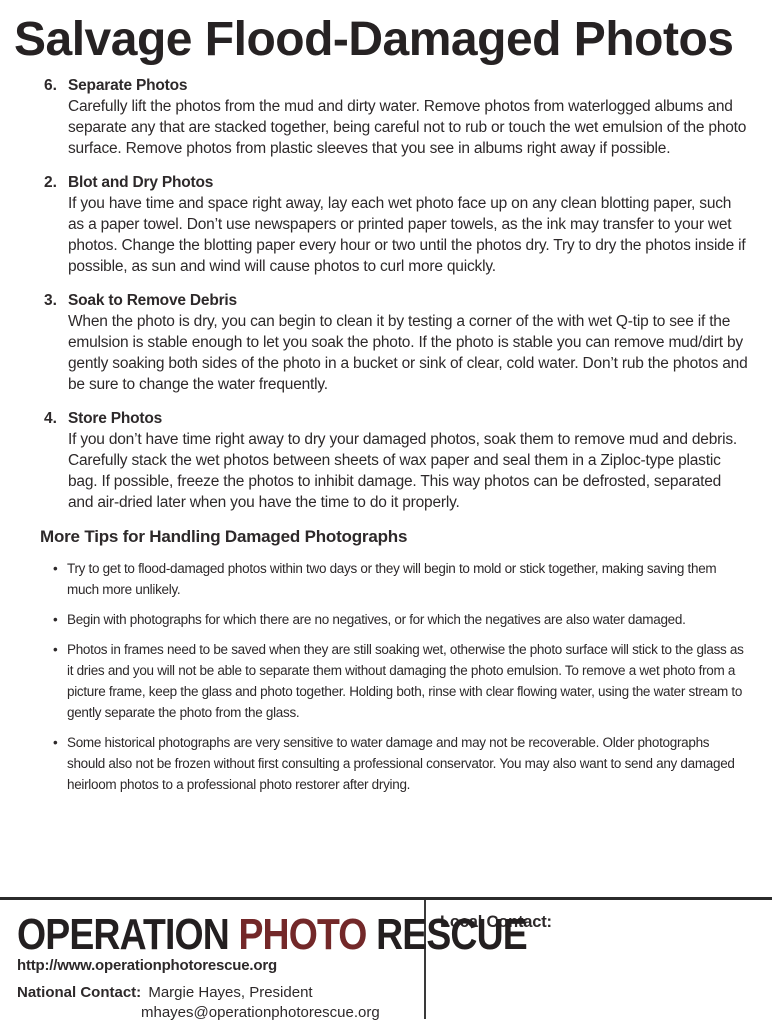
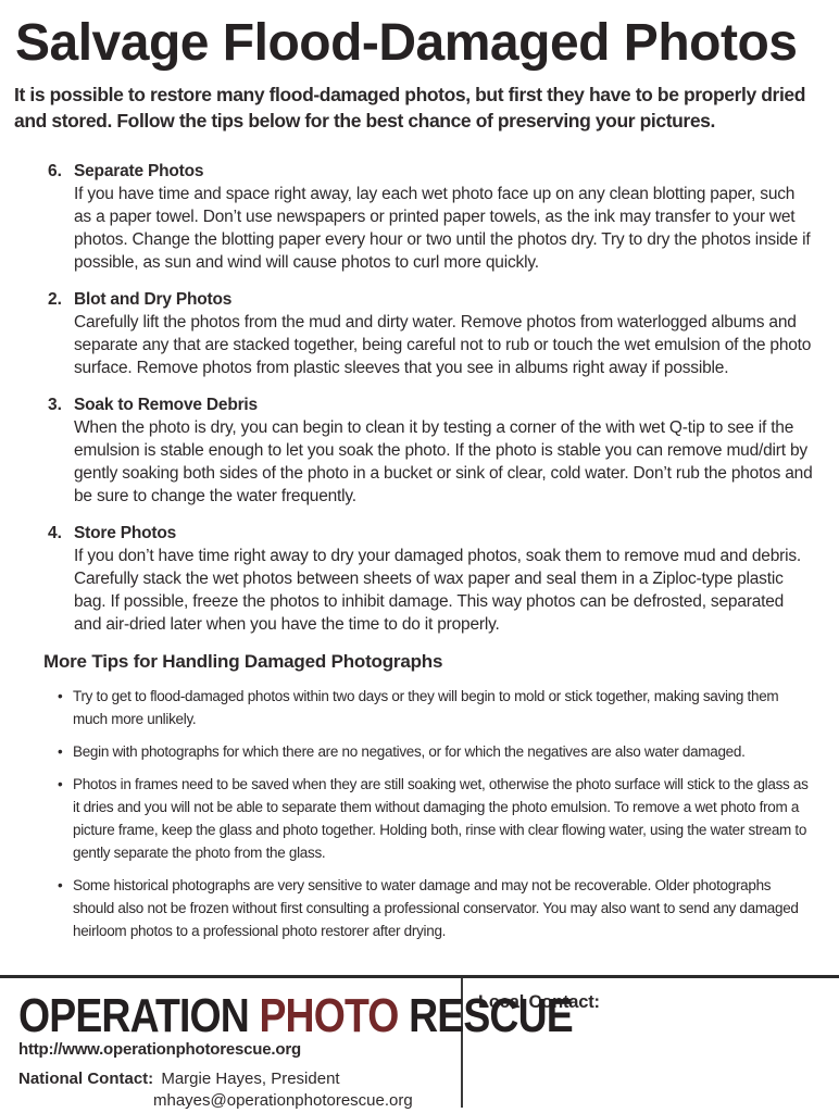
  Salvage Flood-Damaged Photos
+ It is possible to restore many flood-damaged photos, but first they have to be properly dried and stored. Follow the tips below for the best chance of preserving your pictures.
  6.
  Separate Photos
- Carefully lift the photos from the mud and dirty water. Remove photos from waterlogged albums and separate any that are stacked together, being careful not to rub or touch the wet emulsion of the photo surface. Remove photos from plastic sleeves that you see in albums right away if possible.
+ If you have time and space right away, lay each wet photo face up on any clean blotting paper, such as a paper towel. Don’t use newspapers or printed paper towels, as the ink may transfer to your wet photos. Change the blotting paper every hour or two until the photos dry. Try to dry the photos inside if possible, as sun and wind will cause photos to curl more quickly.
  2.
  Blot and Dry Photos
- If you have time and space right away, lay each wet photo face up on any clean blotting paper, such as a paper towel. Don’t use newspapers or printed paper towels, as the ink may transfer to your wet photos. Change the blotting paper every hour or two until the photos dry. Try to dry the photos inside if possible, as sun and wind will cause photos to curl more quickly.
+ Carefully lift the photos from the mud and dirty water. Remove photos from waterlogged albums and separate any that are stacked together, being careful not to rub or touch the wet emulsion of the photo surface. Remove photos from plastic sleeves that you see in albums right away if possible.
  3.
  Soak to Remove Debris
  When the photo is dry, you can begin to clean it by testing a corner of the with wet Q-tip to see if the emulsion is stable enough to let you soak the photo. If the photo is stable you can remove mud/dirt by gently soaking both sides of the photo in a bucket or sink of clear, cold water. Don’t rub the photos and be sure to change the water frequently.
  4.
  Store Photos
  If you don’t have time right away to dry your damaged photos, soak them to remove mud and debris. Carefully stack the wet photos between sheets of wax paper and seal them in a Ziploc-type plastic bag. If possible, freeze the photos to inhibit damage. This way photos can be defrosted, separated and air-dried later when you have the time to do it properly.
  More Tips for Handling Damaged Photographs
  •
  Try to get to flood-damaged photos within two days or they will begin to mold or stick together, making saving them much more unlikely.
  •
  Begin with photographs for which there are no negatives, or for which the negatives are also water damaged.
  •
  Photos in frames need to be saved when they are still soaking wet, otherwise the photo surface will stick to the glass as it dries and you will not be able to separate them without damaging the photo emulsion. To remove a wet photo from a picture frame, keep the glass and photo together. Holding both, rinse with clear flowing water, using the water stream to gently separate the photo from the glass.
  •
  Some historical photographs are very sensitive to water damage and may not be recoverable. Older photographs should also not be frozen without first consulting a professional conservator. You may also want to send any damaged heirloom photos to a professional photo restorer after drying.
  OPERATION PHOTO RESCUE
  http://www.operationphotorescue.org
  National Contact: Margie Hayes, President
  mhayes@operationphotorescue.org
  Local Contact:
